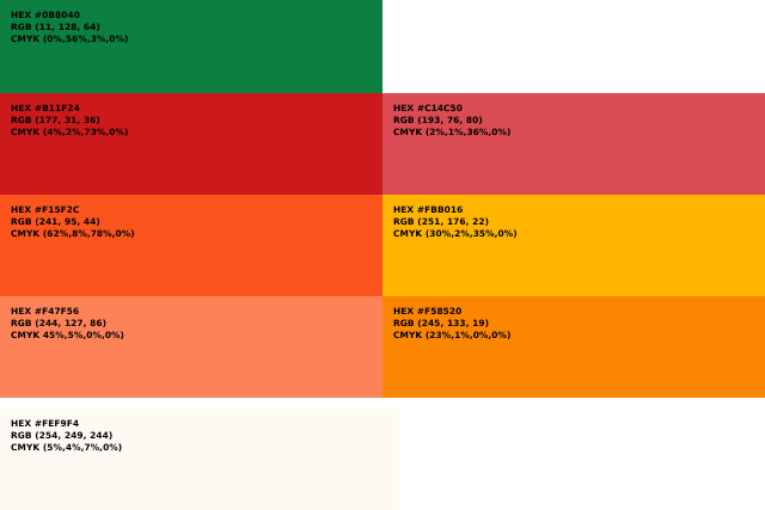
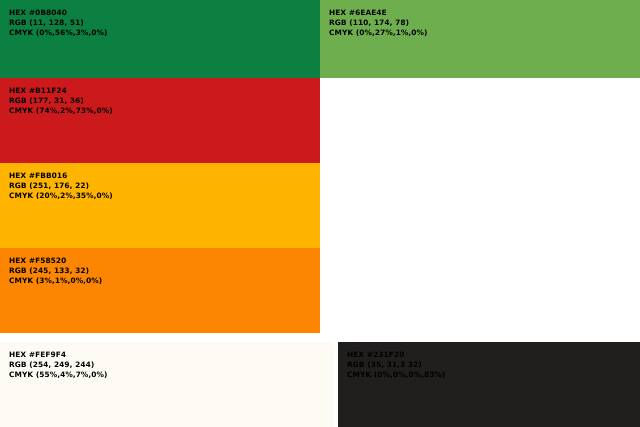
  HEX #0B8040
- RGB (11, 128, 64)
+ RGB (11, 128, 51)
  CMYK (0%,56%,3%,0%)
+ HEX #6EAE4E
+ RGB (110, 174, 78)
+ CMYK (0%,27%,1%,0%)
  HEX #B11F24
  RGB (177, 31, 36)
- CMYK (4%,2%,73%,0%)
+ CMYK (74%,2%,73%,0%)
- HEX #C14C50
- RGB (193, 76, 80)
- CMYK (2%,1%,36%,0%)
- HEX #F15F2C
- RGB (241, 95, 44)
- CMYK (62%,8%,78%,0%)
  HEX #FBB016
  RGB (251, 176, 22)
- CMYK (30%,2%,35%,0%)
+ CMYK (20%,2%,35%,0%)
- HEX #F47F56
- RGB (244, 127, 86)
- CMYK 45%,5%,0%,0%)
  HEX #F58520
- RGB (245, 133, 19)
+ RGB (245, 133, 32)
- CMYK (23%,1%,0%,0%)
+ CMYK (3%,1%,0%,0%)
  HEX #FEF9F4
  RGB (254, 249, 244)
- CMYK (5%,4%,7%,0%)
+ CMYK (55%,4%,7%,0%)
+ HEX #231F20
+ RGB (35, 31,3 32)
+ CMYK (0%,0%,0%,83%)
